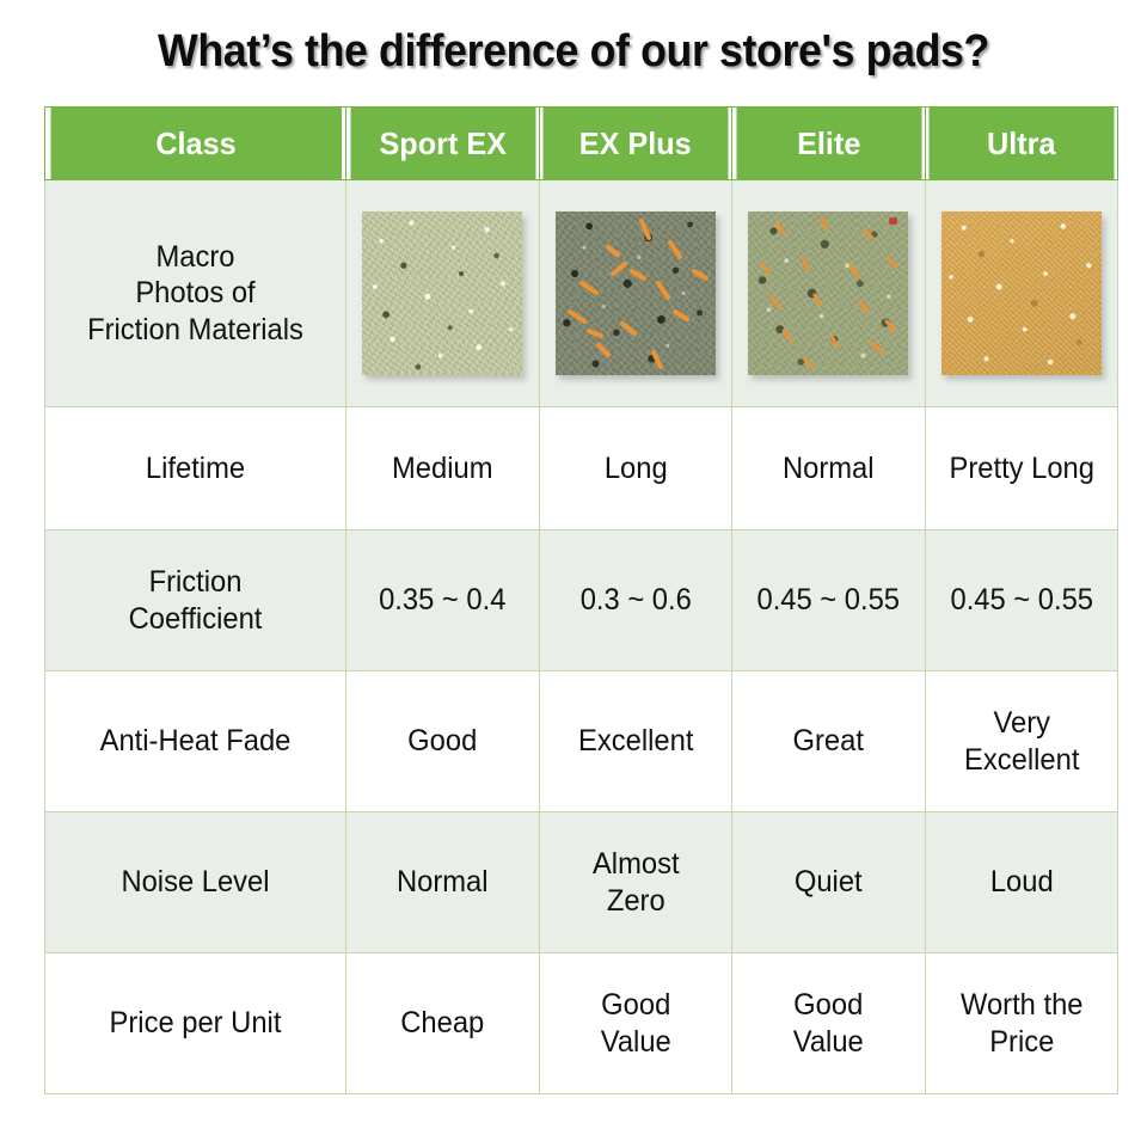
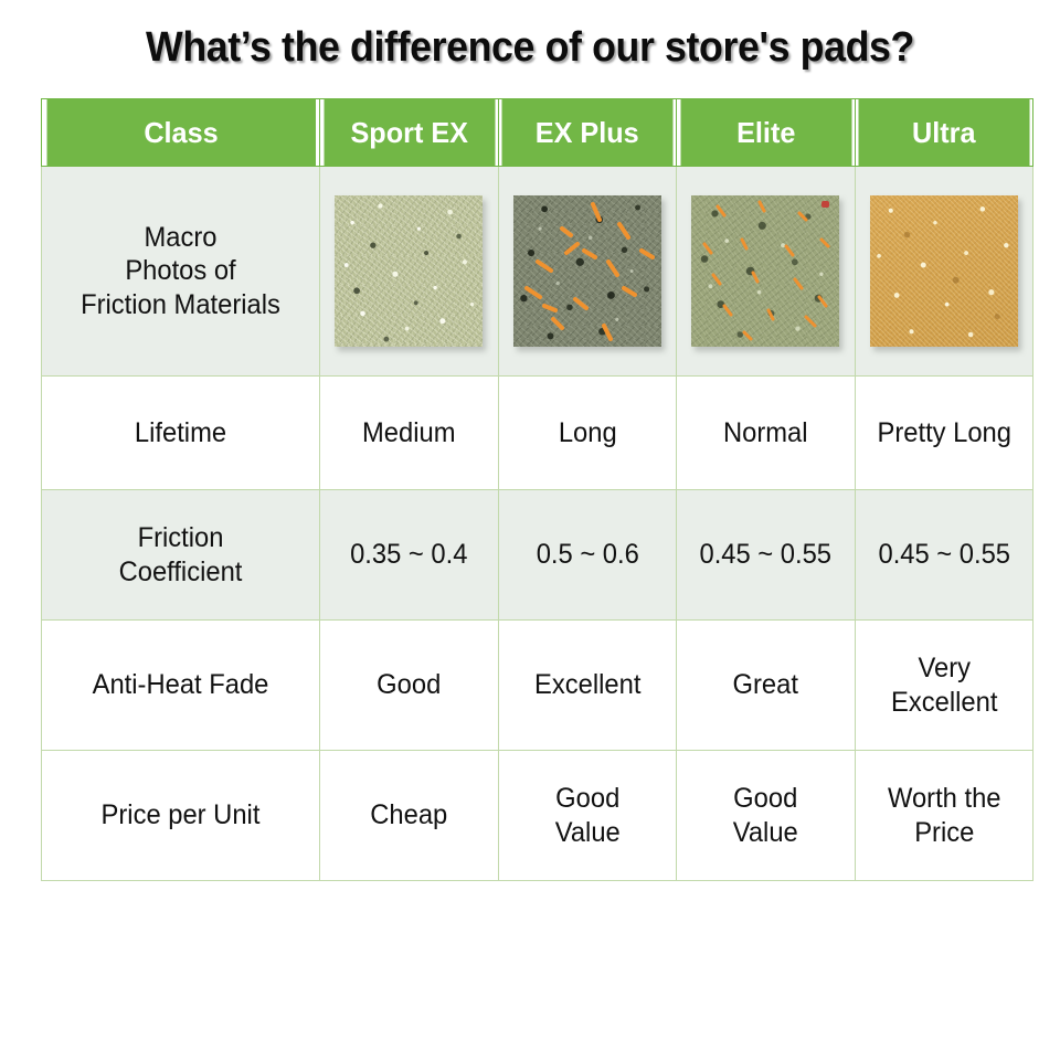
  What’s the difference of our store's pads?
  Class	Sport EX	EX Plus	Elite	Ultra
  MacroPhotos ofFriction Materials
  Lifetime	Medium	Long	Normal	Pretty Long
- FrictionCoefficient	0.35 ~ 0.4	0.3 ~ 0.6	0.45 ~ 0.55	0.45 ~ 0.55
+ FrictionCoefficient	0.35 ~ 0.4	0.5 ~ 0.6	0.45 ~ 0.55	0.45 ~ 0.55
  Anti-Heat Fade	Good	Excellent	Great	VeryExcellent
- Noise Level	Normal	AlmostZero	Quiet	Loud
  Price per Unit	Cheap	GoodValue	GoodValue	Worth thePrice
